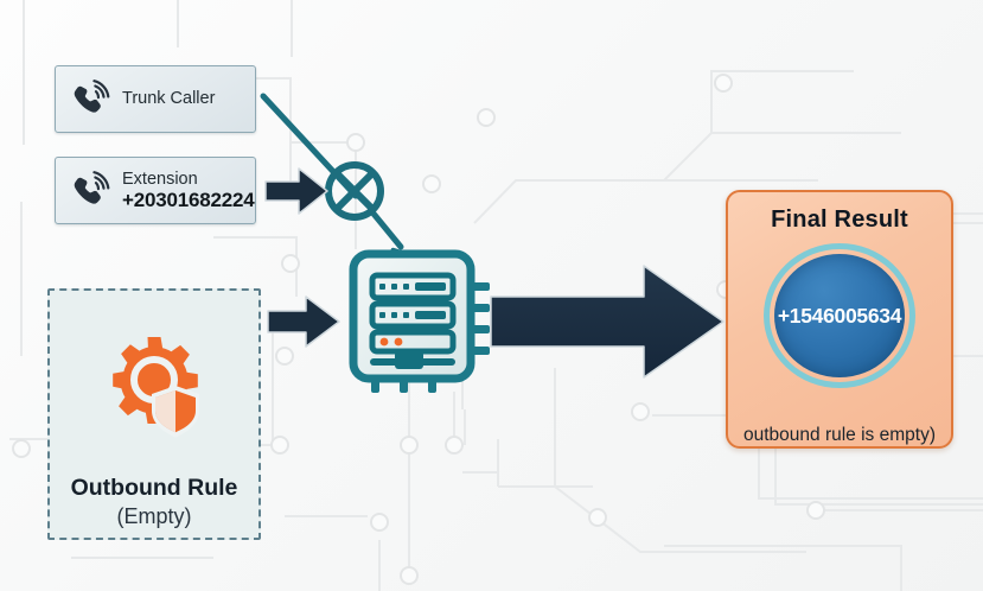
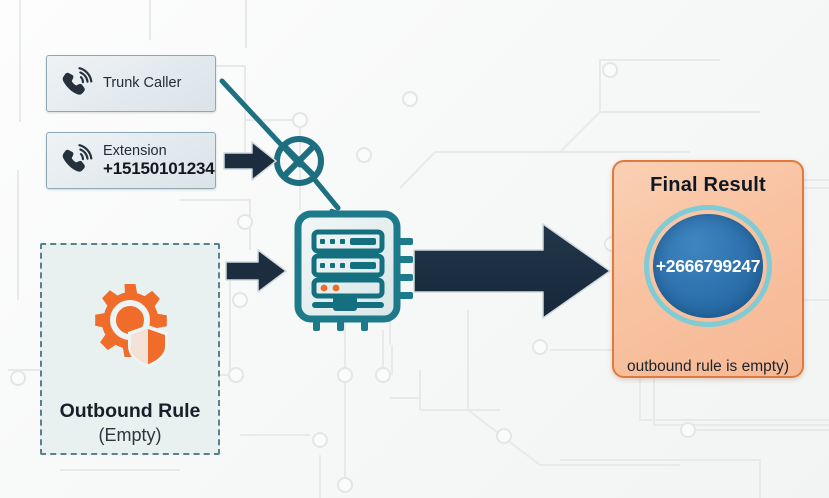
  Trunk Caller
  Extension
- +20301682224
+ +15150101234
  Outbound Rule
  (Empty)
  Final Result
- +1546005634
+ +2666799247
  outbound rule is empty)
